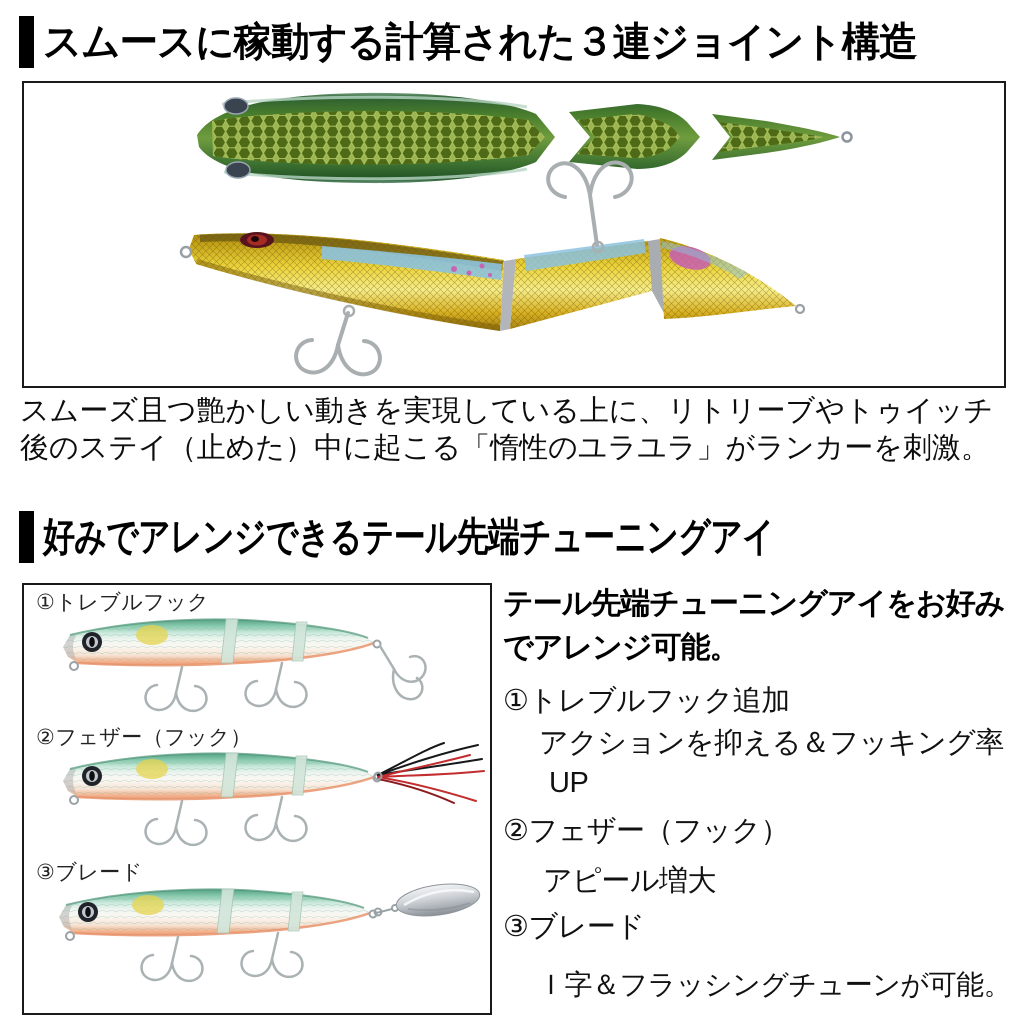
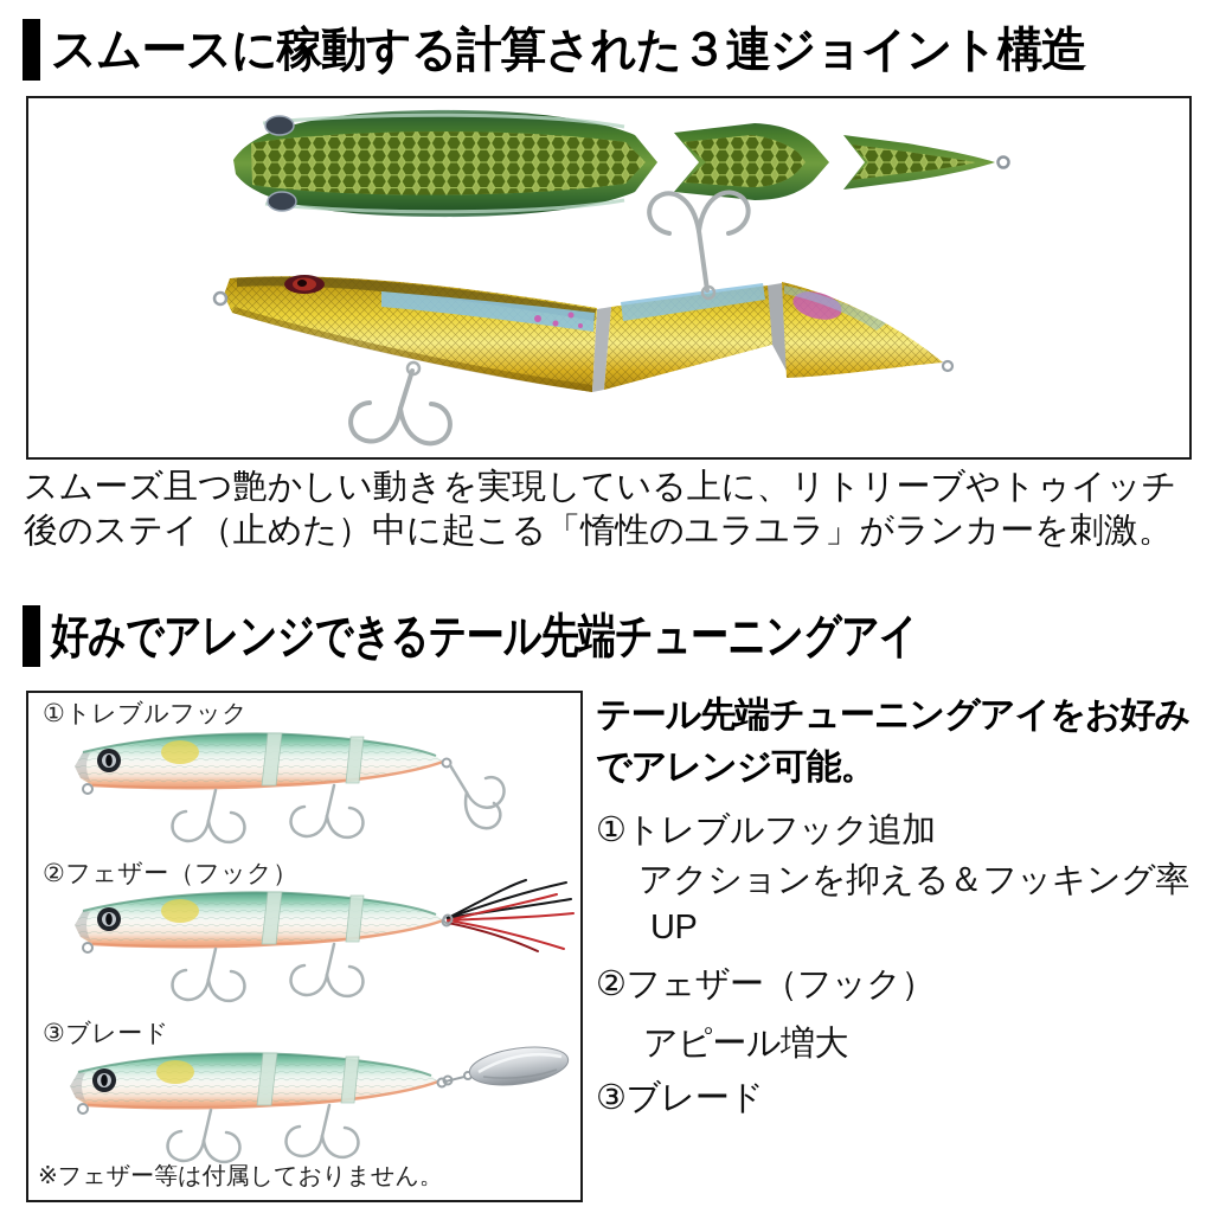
  スムースに稼動する計算された３連ジョイント構造
  スムーズ且つ艶かしい動きを実現している上に、リトリーブやトゥイッチ
  後のステイ（止めた）中に起こる「惰性のユラユラ」がランカーを刺激。
  好みでアレンジできるテール先端チューニングアイ
  ①トレブルフック
  ②フェザー（フック）
  ③ブレード
+ ※フェザー等は付属しておりません。
  テール先端チューニングアイをお好み
  でアレンジ可能。
  ①トレブルフック追加
  アクションを抑える＆フッキング率
  UP
  ②フェザー（フック）
  アピール増大
  ③ブレード
- Ｉ字＆フラッシングチューンが可能。
